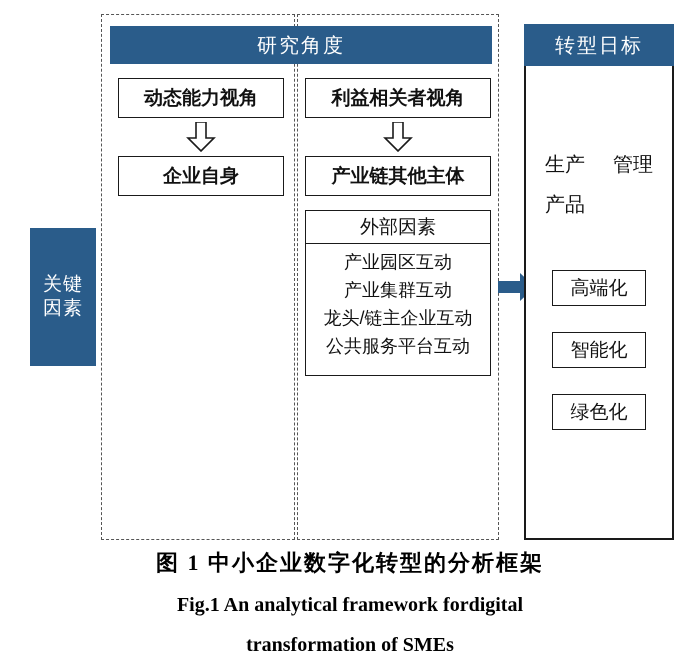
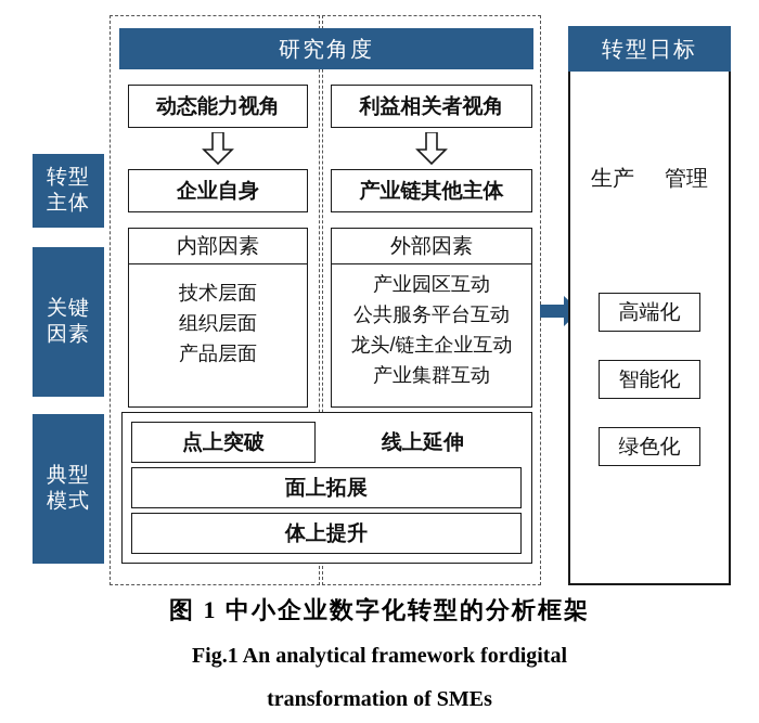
+ 转型
+ 主体
  关键
  因素
+ 典型
+ 模式
  研究角度
  动态能力视角
  利益相关者视角
  企业自身
  产业链其他主体
+ 内部因素
+ 技术层面
+ 组织层面
+ 产品层面
  外部因素
  产业园区互动
- 产业集群互动
+ 公共服务平台互动
  龙头/链主企业互动
- 公共服务平台互动
+ 产业集群互动
+ 点上突破
+ 线上延伸
+ 面上拓展
+ 体上提升
  转型日标
  生产
  管理
- 产品
  高端化
  智能化
  绿色化
  图 1 中小企业数字化转型的分析框架
  Fig.1 An analytical framework fordigital
  transformation of SMEs
